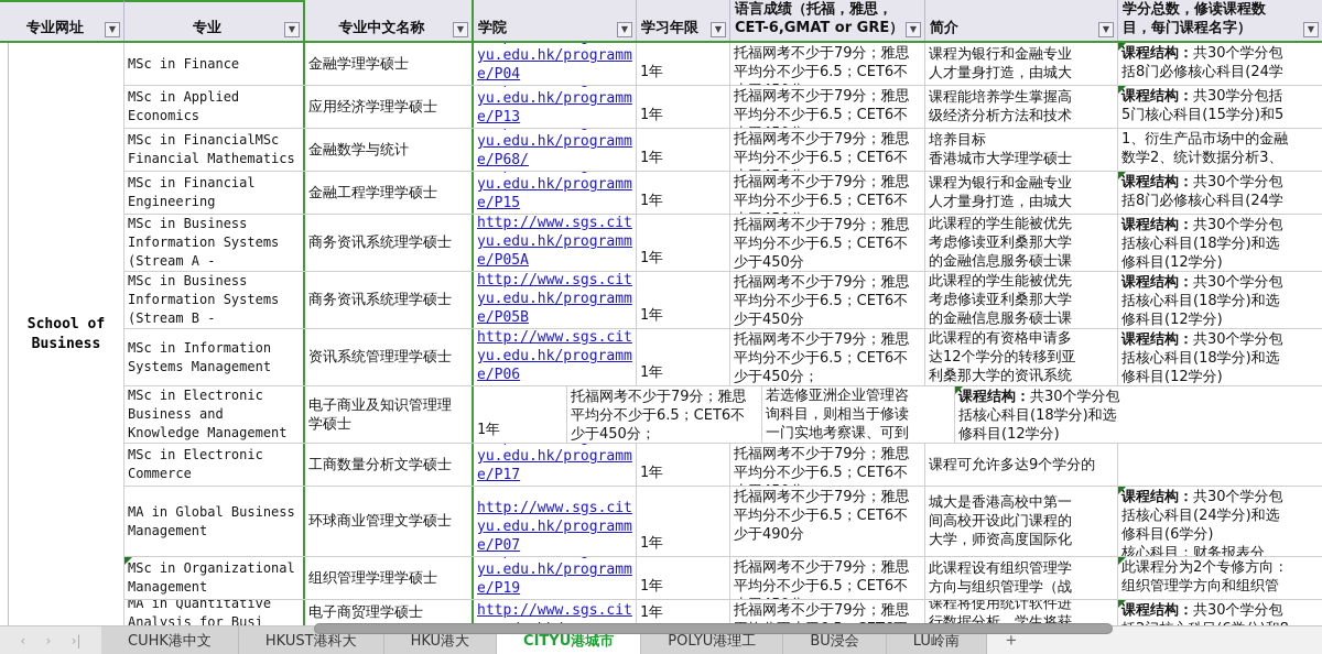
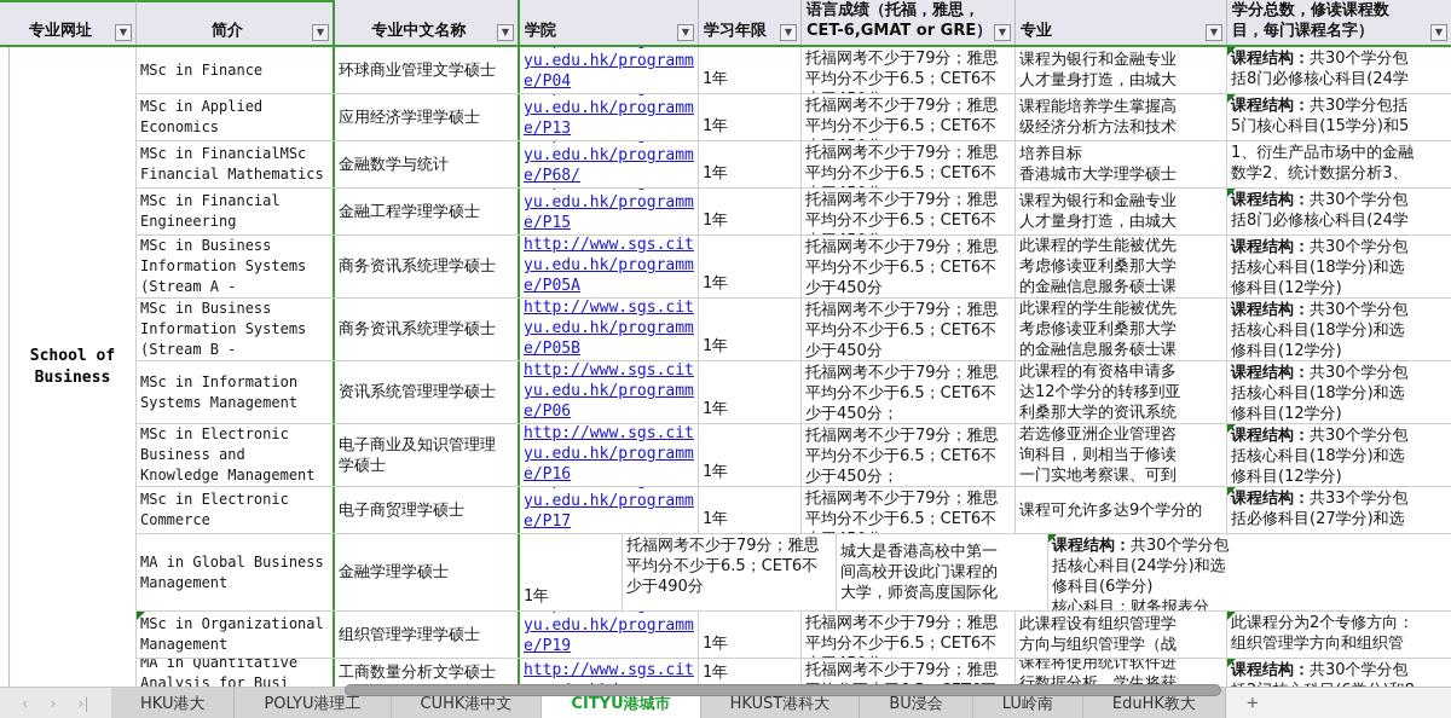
  专业网址
  ▼
- 专业
+ 简介
  ▼
  专业中文名称
  ▼
  学院
  ▼
  学习年限
  ▼
  语言成绩（托福，雅思，
  CET-6,GMAT or GRE）
  ▼
- 简介
+ 专业
  ▼
  学分总数，修读课程数
  目，每门课程名字）
  ▼
  School of
  Business
  MSc in Finance
- 金融学理学硕士
+ 环球商业管理文学硕士
  1年
  托福网考不少于79分；雅思
  平均分不少于6.5；CET6不
  课程为银行和金融专业
  人才量身打造，由城大
  课程结构：共30个学分包
  括8门必修核心科目(24学
  MSc in Applied
  Economics
  应用经济学理学硕士
  1年
  托福网考不少于79分；雅思
  平均分不少于6.5；CET6不
  课程能培养学生掌握高
  级经济分析方法和技术
  课程结构：共30学分包括
  5门核心科目(15学分)和5
  MSc in FinancialMSc
  Financial Mathematics
  金融数学与统计
  1年
  托福网考不少于79分；雅思
  平均分不少于6.5；CET6不
  培养目标
  香港城市大学理学硕士
  1、衍生产品市场中的金融
  数学2、统计数据分析3、
  MSc in Financial
  Engineering
  金融工程学理学硕士
  1年
  托福网考不少于79分；雅思
  平均分不少于6.5；CET6不
  课程为银行和金融专业
  人才量身打造，由城大
  课程结构：共30个学分包
  括8门必修核心科目(24学
  MSc in Business
  Information Systems
  (Stream A -
  商务资讯系统理学硕士
  http://www.sgs.cityu.edu.hk/programme/P05A
  1年
  托福网考不少于79分；雅思
  平均分不少于6.5；CET6不
  少于450分
  此课程的学生能被优先
  考虑修读亚利桑那大学
  的金融信息服务硕士课
  课程结构：共30个学分包
  括核心科目(18学分)和选
  修科目(12学分)
  MSc in Business
  Information Systems
  (Stream B -
  商务资讯系统理学硕士
  http://www.sgs.cityu.edu.hk/programme/P05B
  1年
  托福网考不少于79分；雅思
  平均分不少于6.5；CET6不
  少于450分
  此课程的学生能被优先
  考虑修读亚利桑那大学
  的金融信息服务硕士课
  课程结构：共30个学分包
  括核心科目(18学分)和选
  修科目(12学分)
  MSc in Information
  Systems Management
  资讯系统管理理学硕士
  http://www.sgs.cityu.edu.hk/programme/P06
  1年
  托福网考不少于79分；雅思
  平均分不少于6.5；CET6不
  少于450分；
  此课程的有资格申请多
  达12个学分的转移到亚
  利桑那大学的资讯系统
  课程结构：共30个学分包
  括核心科目(18学分)和选
  修科目(12学分)
  MSc in Electronic
  Business and
  Knowledge Management
  电子商业及知识管理理
  学硕士
+ http://www.sgs.cityu.edu.hk/programme/P16
  1年
  托福网考不少于79分；雅思
  平均分不少于6.5；CET6不
  少于450分；
  若选修亚洲企业管理咨
  询科目，则相当于修读
  一门实地考察课、可到
  课程结构：共30个学分包
  括核心科目(18学分)和选
  修科目(12学分)
  MSc in Electronic
  Commerce
- 工商数量分析文学硕士
+ 电子商贸理学硕士
  1年
  托福网考不少于79分；雅思
  平均分不少于6.5；CET6不
  课程可允许多达9个学分的
+ 课程结构：共33个学分包
+ 括必修科目(27学分)和选
  MA in Global Business
  Management
- 环球商业管理文学硕士
+ 金融学理学硕士
- http://www.sgs.cityu.edu.hk/programme/P07
  1年
  托福网考不少于79分；雅思
  平均分不少于6.5；CET6不
  少于490分
  城大是香港高校中第一
  间高校开设此门课程的
  大学，师资高度国际化
  课程结构：共30个学分包
  括核心科目(24学分)和选
  修科目(6学分)
  核心科目：财务报表分
  MSc in Organizational
  Management
  组织管理学理学硕士
  1年
  托福网考不少于79分；雅思
  平均分不少于6.5；CET6不
  此课程设有组织管理学
  方向与组织管理学（战
  此课程分为2个专修方向：
  组织管理学方向和组织管
  MA in Quantitative
  Analysis for Busi
- 电子商贸理学硕士
+ 工商数量分析文学硕士
  1年
  托福网考不少于79分；雅思
  课程将使用统计软件进
  行数据分析，学生将获
  课程结构：共30个学分包
  ‹
  ›
  ›|
- CUHK港中文
+ HKU港大
- HKUST港科大
+ POLYU港理工
- HKU港大
+ CUHK港中文
  CITYU港城市
- POLYU港理工
+ HKUST港科大
  BU浸会
  LU岭南
+ EduHK教大
  ＋
